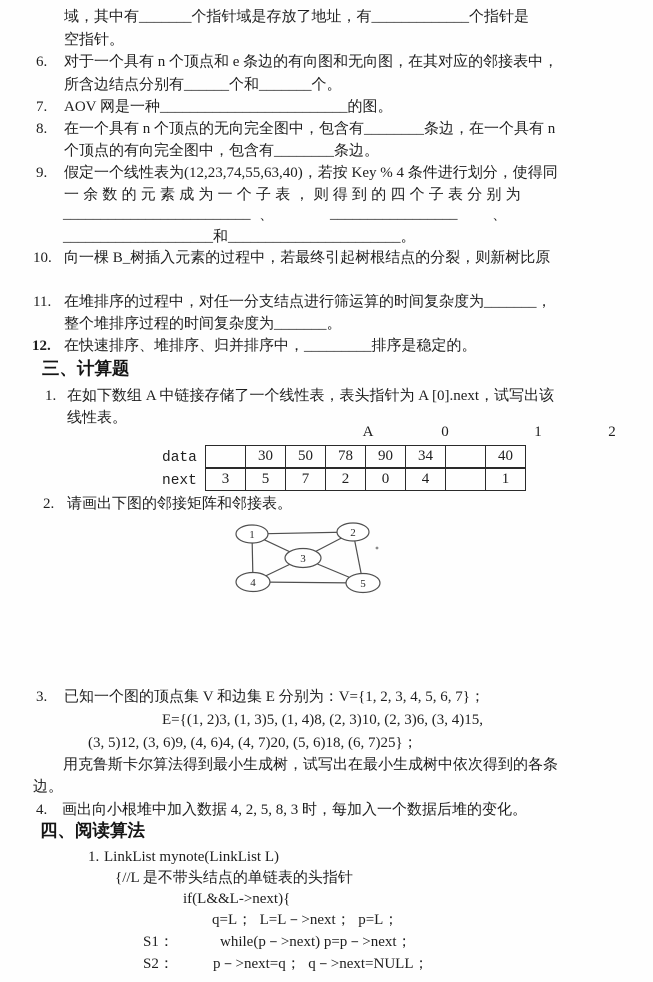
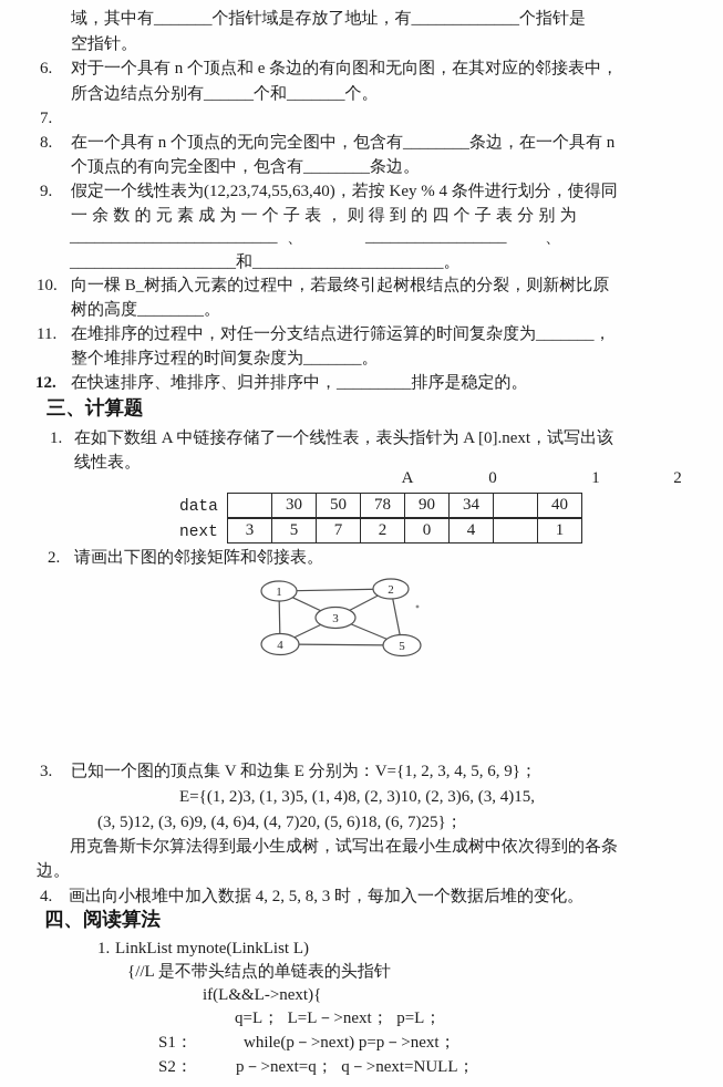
  域，其中有_______个指针域是存放了地址，有_____________个指针是
  空指针。
  6.
  对于一个具有 n 个顶点和 e 条边的有向图和无向图，在其对应的邻接表中，
  所含边结点分别有______个和_______个。
  7.
- AOV 网是一种_________________________的图。
  8.
  在一个具有 n 个顶点的无向完全图中，包含有________条边，在一个具有 n
  个顶点的有向完全图中，包含有________条边。
  9.
  假定一个线性表为(12,23,74,55,63,40)，若按 Key % 4 条件进行划分，使得同
  一余数的元素成为一个子表，则得到的四个子表分别为
  _________________________
  、
  _________________
  、
  ____________________和_______________________。
  10.
  向一棵 B_树插入元素的过程中，若最终引起树根结点的分裂，则新树比原
+ 树的高度________。
  11.
  在堆排序的过程中，对任一分支结点进行筛运算的时间复杂度为_______，
  整个堆排序过程的时间复杂度为_______。
  12.
  在快速排序、堆排序、归并排序中，_________排序是稳定的。
  三、计算题
  1.
  在如下数组 A 中链接存储了一个线性表，表头指针为 A [0].next，试写出该
  线性表。
  A
  0
  1
  2
  data
  next
  	30	50	78	90	34		40
  3	5	7	2	0	4		1
  2.
  请画出下图的邻接矩阵和邻接表。
  1
  2
  3
  4
  5
  3.
- 已知一个图的顶点集 V 和边集 E 分别为：V={1, 2, 3, 4, 5, 6, 7}；
+ 已知一个图的顶点集 V 和边集 E 分别为：V={1, 2, 3, 4, 5, 6, 9}；
  E={(1, 2)3, (1, 3)5, (1, 4)8, (2, 3)10, (2, 3)6, (3, 4)15,
  (3, 5)12, (3, 6)9, (4, 6)4, (4, 7)20, (5, 6)18, (6, 7)25}；
  用克鲁斯卡尔算法得到最小生成树，试写出在最小生成树中依次得到的各条
  边。
  4.
  画出向小根堆中加入数据 4, 2, 5, 8, 3 时，每加入一个数据后堆的变化。
  四、阅读算法
  1.
  LinkList mynote(LinkList L)
  {//L 是不带头结点的单链表的头指针
  if(L&&L->next){
  q=L； L=L－>next； p=L；
  S1：
  while(p－>next) p=p－>next；
  S2：
  p－>next=q； q－>next=NULL；
